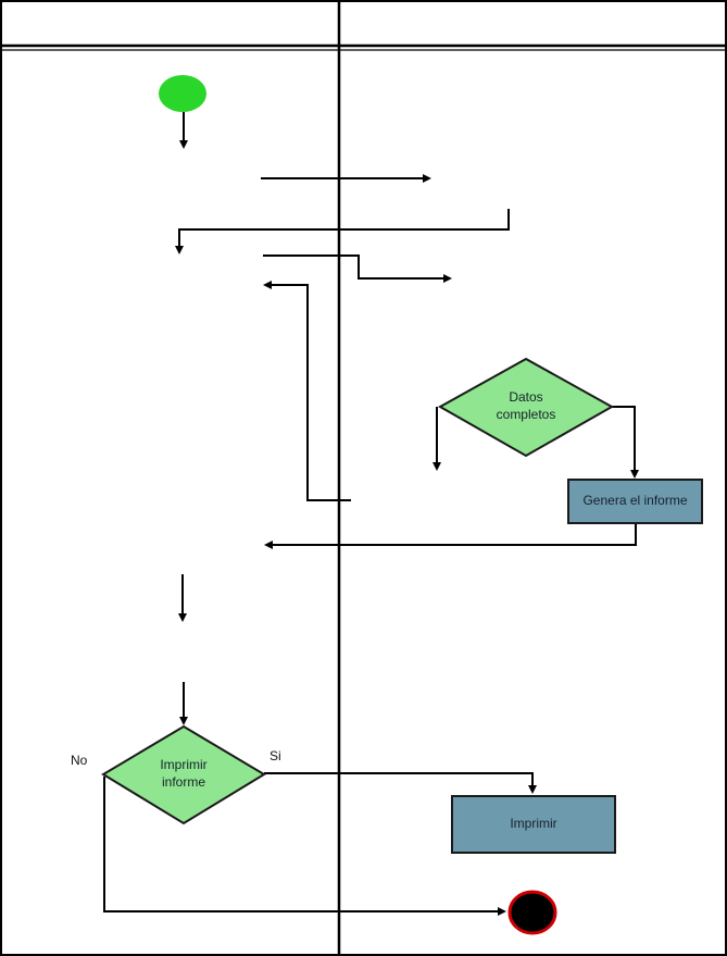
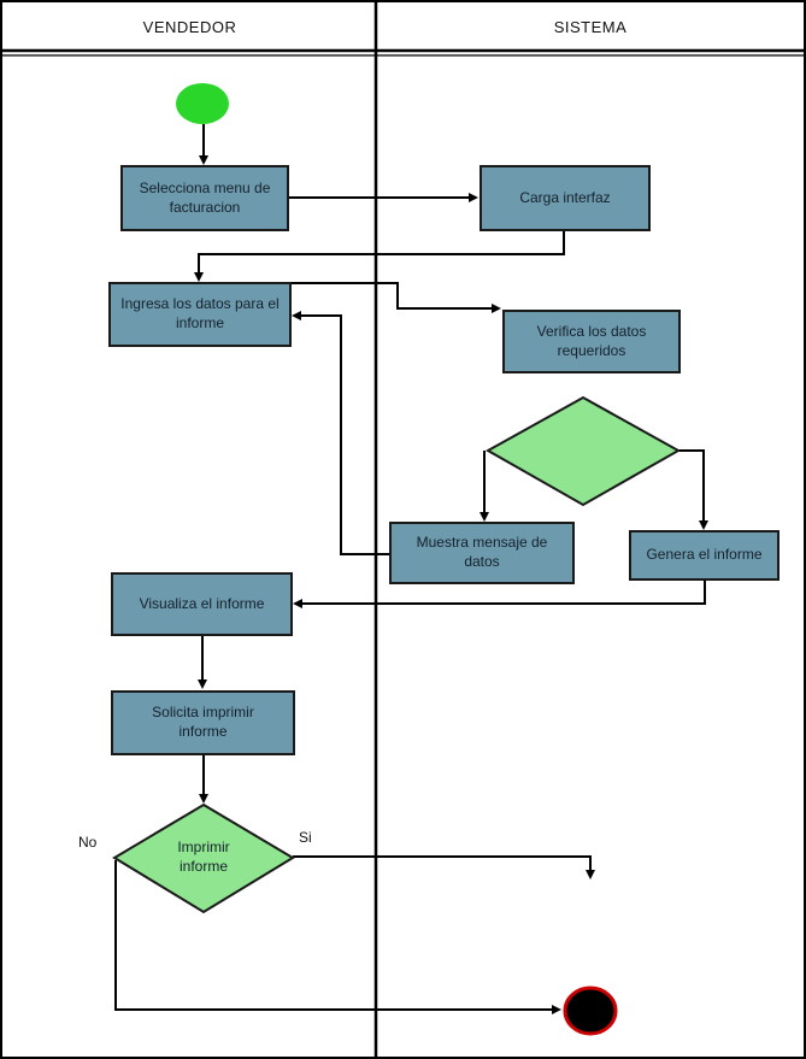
+ VENDEDOR
+ SISTEMA
+ Selecciona menu de facturacion
+ Ingresa los datos para el informe
+ Visualiza el informe
+ Solicita imprimir informe
+ Carga interfaz
+ Verifica los datos requeridos
+ Muestra mensaje de datos
  Genera el informe
- Imprimir
- Datos completos
  Imprimir informe
  No
  Si
